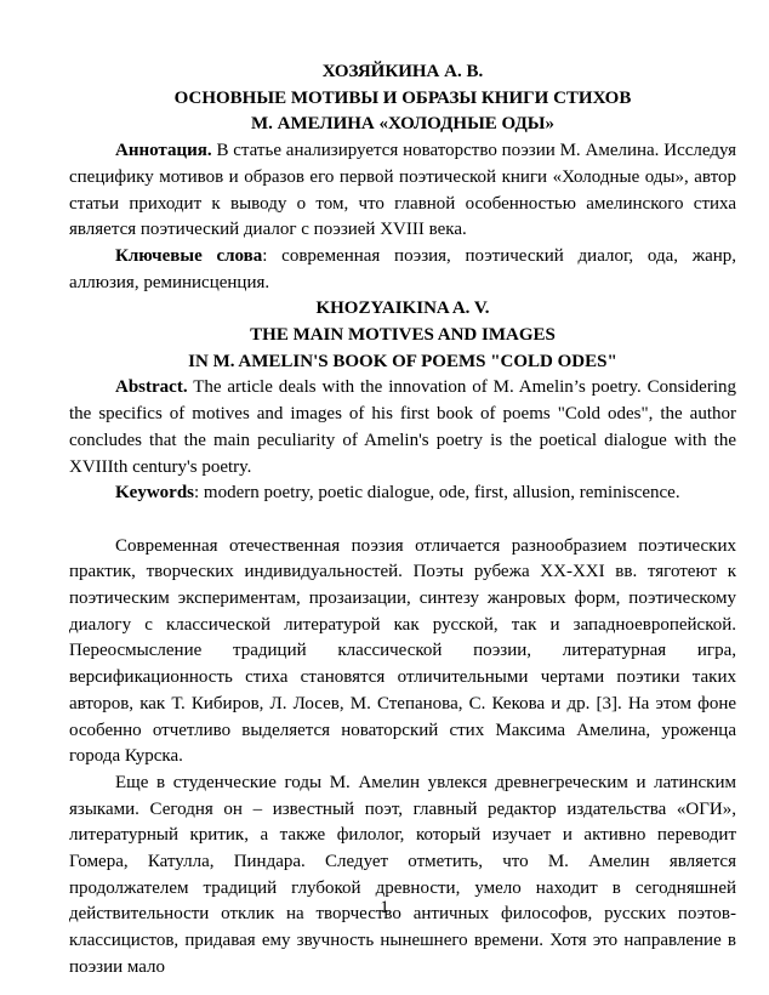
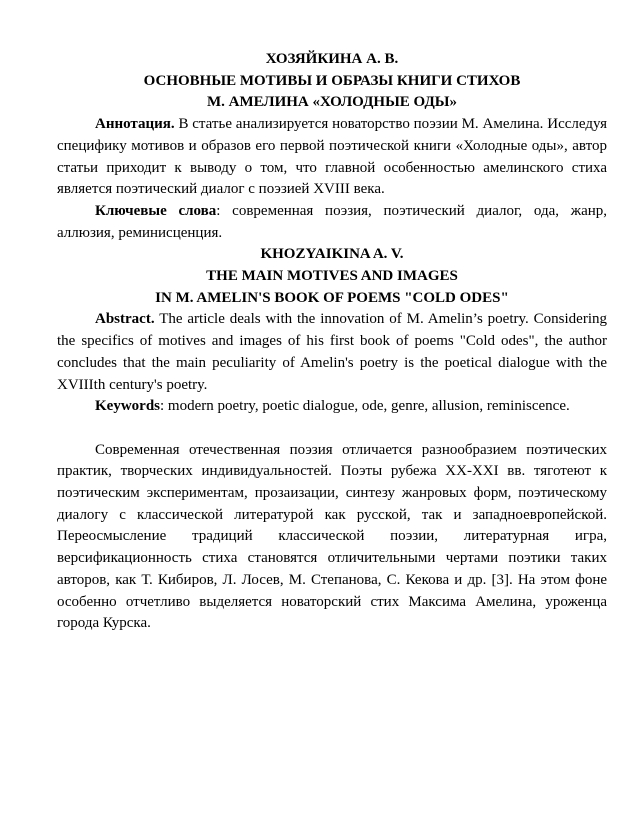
  ХОЗЯЙКИНА А. В.
  ОСНОВНЫЕ МОТИВЫ И ОБРАЗЫ КНИГИ СТИХОВ
  М. АМЕЛИНА «ХОЛОДНЫЕ ОДЫ»
  Аннотация. В статье анализируется новаторство поэзии М. Амелина. Исследуя специфику мотивов и образов его первой поэтической книги «Холодные оды», автор статьи приходит к выводу о том, что главной особенностью амелинского стиха является поэтический диалог с поэзией XVIII века.
  Ключевые слова: современная поэзия, поэтический диалог, ода, жанр, аллюзия, реминисценция.
  KHOZYAIKINA A. V.
  THE MAIN MOTIVES AND IMAGES
  IN M. AMELIN'S BOOK OF POEMS "COLD ODES"
  Abstract. The article deals with the innovation of M. Amelin’s poetry. Considering the specifics of motives and images of his first book of poems "Cold odes", the author concludes that the main peculiarity of Amelin's poetry is the poetical dialogue with the XVIIIth century's poetry.
- Keywords: modern poetry, poetic dialogue, ode, first, allusion, reminiscence.
+ Keywords: modern poetry, poetic dialogue, ode, genre, allusion, reminiscence.
  Современная отечественная поэзия отличается разнообразием поэтических практик, творческих индивидуальностей. Поэты рубежа XX-XXI вв. тяготеют к поэтическим экспериментам, прозаизации, синтезу жанровых форм, поэтическому диалогу с классической литературой как русской, так и западноевропейской. Переосмысление традиций классической поэзии, литературная игра, версификационность стиха становятся отличительными чертами поэтики таких авторов, как Т. Кибиров, Л. Лосев, М. Степанова, С. Кекова и др. [3]. На этом фоне особенно отчетливо выделяется новаторский стих Максима Амелина, уроженца города Курска.
- Еще в студенческие годы М. Амелин увлекся древнегреческим и латинским языками. Сегодня он – известный поэт, главный редактор издательства «ОГИ», литературный критик, а также филолог, который изучает и активно переводит Гомера, Катулла, Пиндара. Следует отметить, что М. Амелин является продолжателем традиций глубокой древности, умело находит в сегодняшней действительности отклик на творчество античных философов, русских поэтов-классицистов, придавая ему звучность нынешнего времени. Хотя это направление в поэзии мало
- 1
